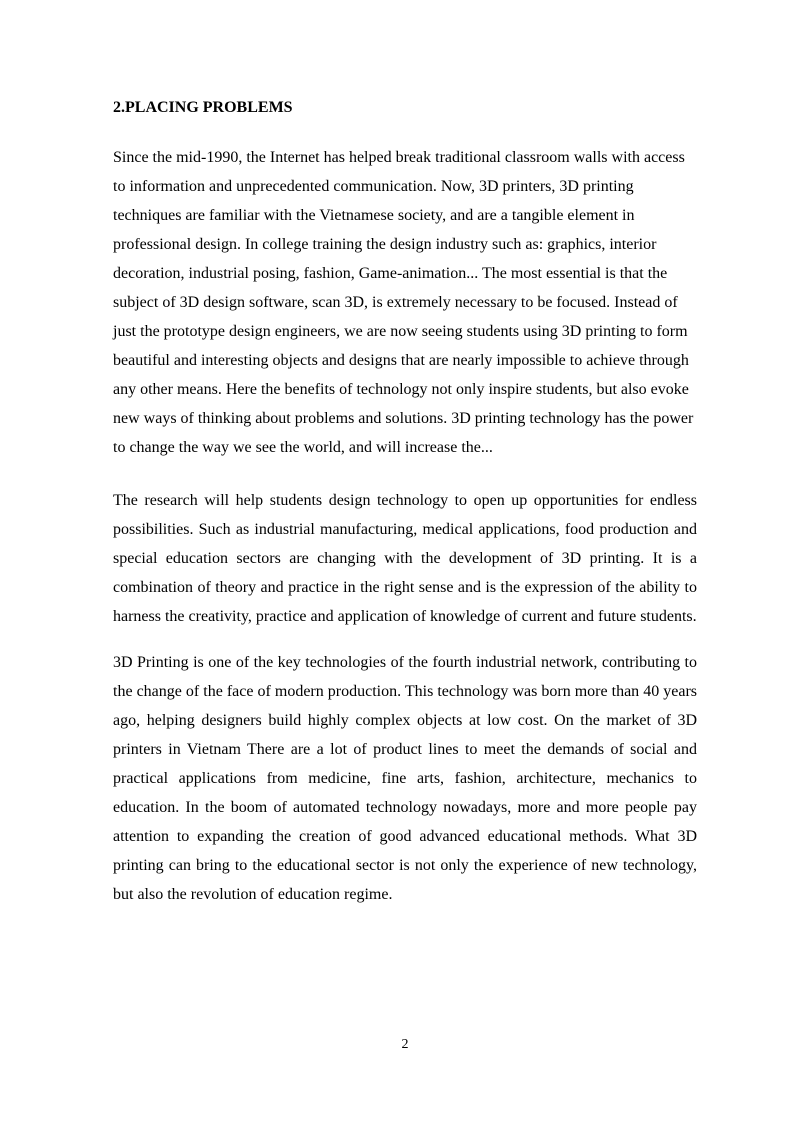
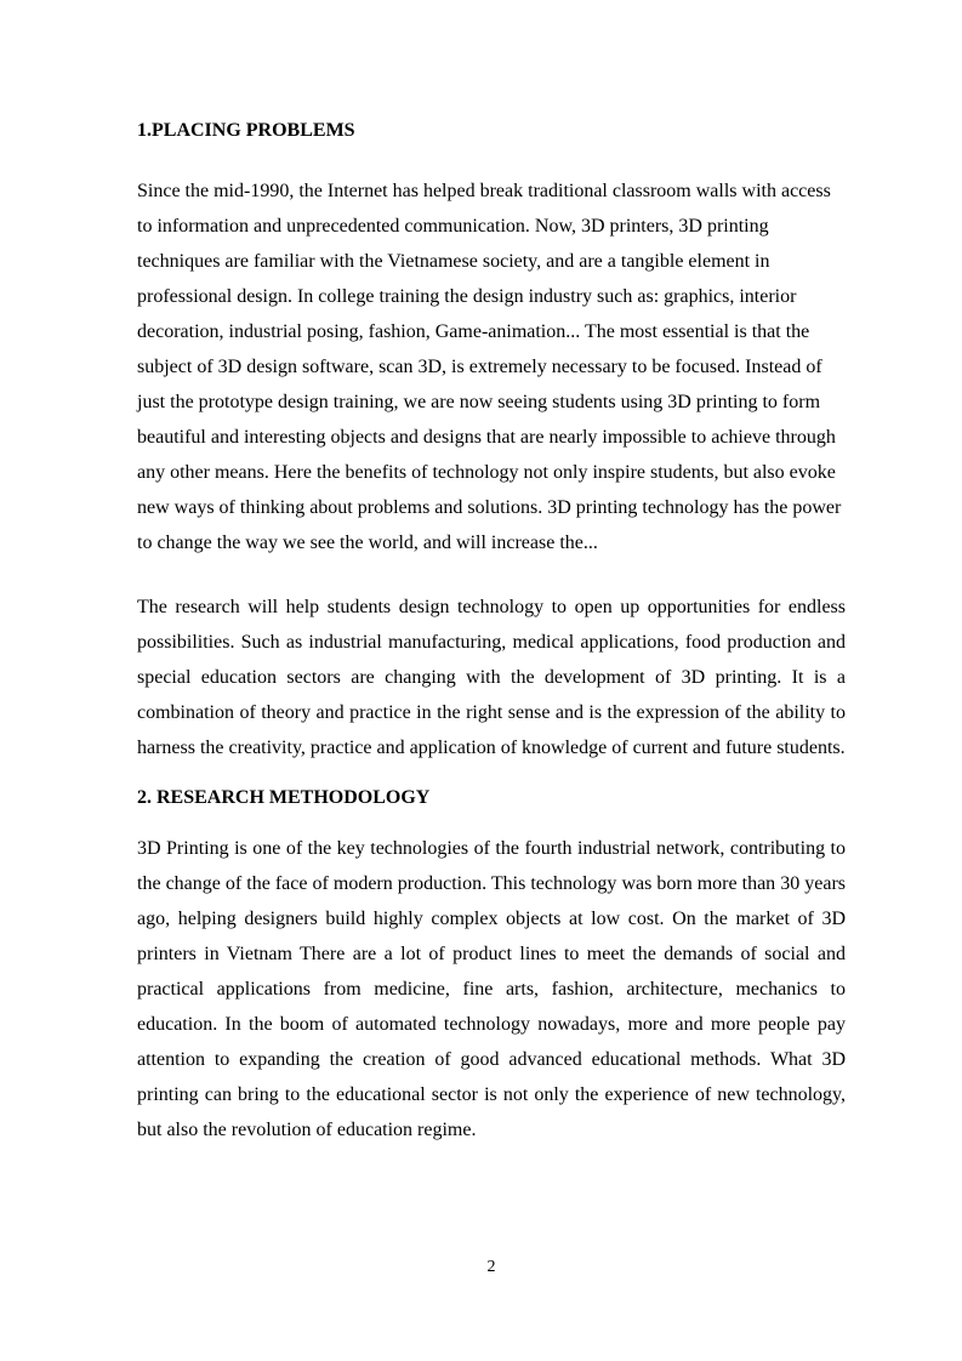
- 2.PLACING PROBLEMS
+ 1.PLACING PROBLEMS
- Since the mid-1990, the Internet has helped break traditional classroom walls with access to information and unprecedented communication. Now, 3D printers, 3D printing techniques are familiar with the Vietnamese society, and are a tangible element in professional design. In college training the design industry such as: graphics, interior decoration, industrial posing, fashion, Game-animation... The most essential is that the subject of 3D design software, scan 3D, is extremely necessary to be focused. Instead of just the prototype design engineers, we are now seeing students using 3D printing to form beautiful and interesting objects and designs that are nearly impossible to achieve through any other means. Here the benefits of technology not only inspire students, but also evoke new ways of thinking about problems and solutions. 3D printing technology has the power to change the way we see the world, and will increase the...
+ Since the mid-1990, the Internet has helped break traditional classroom walls with access to information and unprecedented communication. Now, 3D printers, 3D printing techniques are familiar with the Vietnamese society, and are a tangible element in professional design. In college training the design industry such as: graphics, interior decoration, industrial posing, fashion, Game-animation... The most essential is that the subject of 3D design software, scan 3D, is extremely necessary to be focused. Instead of just the prototype design training, we are now seeing students using 3D printing to form beautiful and interesting objects and designs that are nearly impossible to achieve through any other means. Here the benefits of technology not only inspire students, but also evoke new ways of thinking about problems and solutions. 3D printing technology has the power to change the way we see the world, and will increase the...
  The research will help students design technology to open up opportunities for endless possibilities. Such as industrial manufacturing, medical applications, food production and special education sectors are changing with the development of 3D printing. It is a combination of theory and practice in the right sense and is the expression of the ability to harness the creativity, practice and application of knowledge of current and future students.
+ 2. RESEARCH METHODOLOGY
- 3D Printing is one of the key technologies of the fourth industrial network, contributing to the change of the face of modern production. This technology was born more than 40 years ago, helping designers build highly complex objects at low cost. On the market of 3D printers in Vietnam There are a lot of product lines to meet the demands of social and practical applications from medicine, fine arts, fashion, architecture, mechanics to education. In the boom of automated technology nowadays, more and more people pay attention to expanding the creation of good advanced educational methods. What 3D printing can bring to the educational sector is not only the experience of new technology, but also the revolution of education regime.
+ 3D Printing is one of the key technologies of the fourth industrial network, contributing to the change of the face of modern production. This technology was born more than 30 years ago, helping designers build highly complex objects at low cost. On the market of 3D printers in Vietnam There are a lot of product lines to meet the demands of social and practical applications from medicine, fine arts, fashion, architecture, mechanics to education. In the boom of automated technology nowadays, more and more people pay attention to expanding the creation of good advanced educational methods. What 3D printing can bring to the educational sector is not only the experience of new technology, but also the revolution of education regime.
  2
